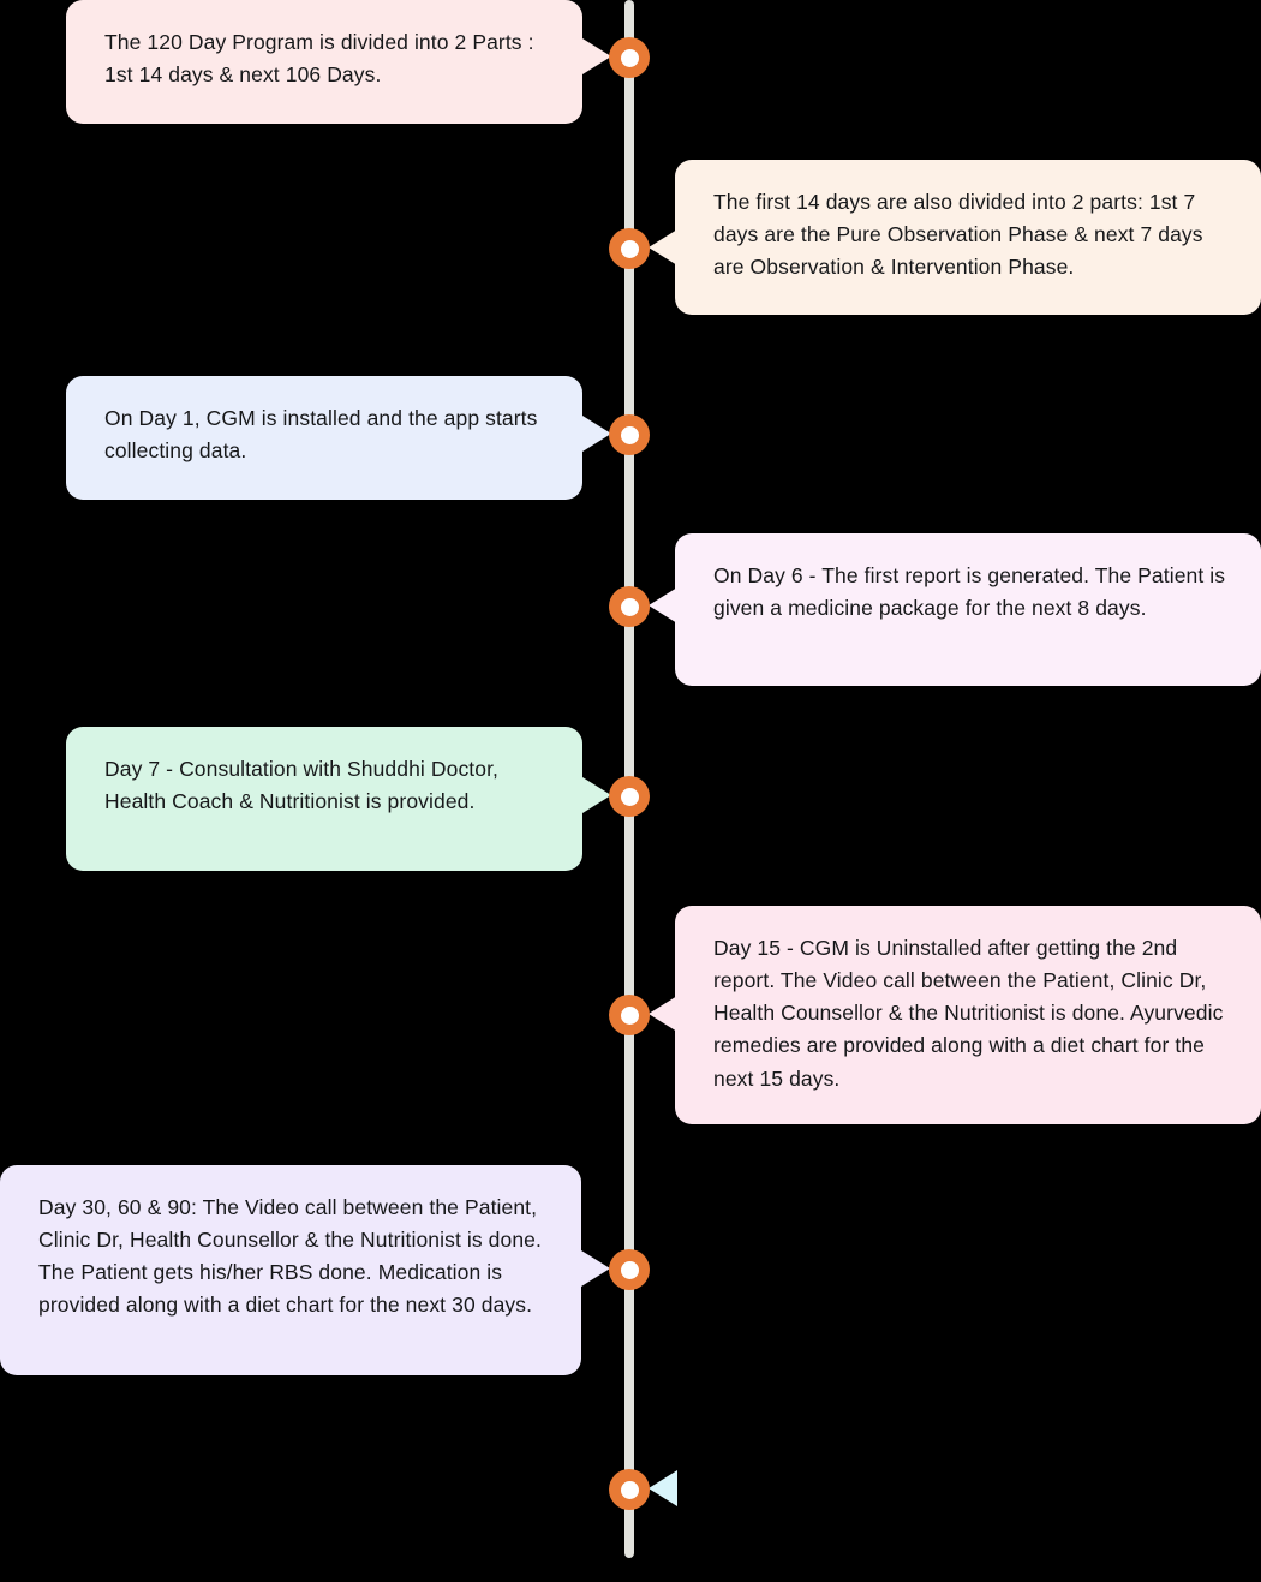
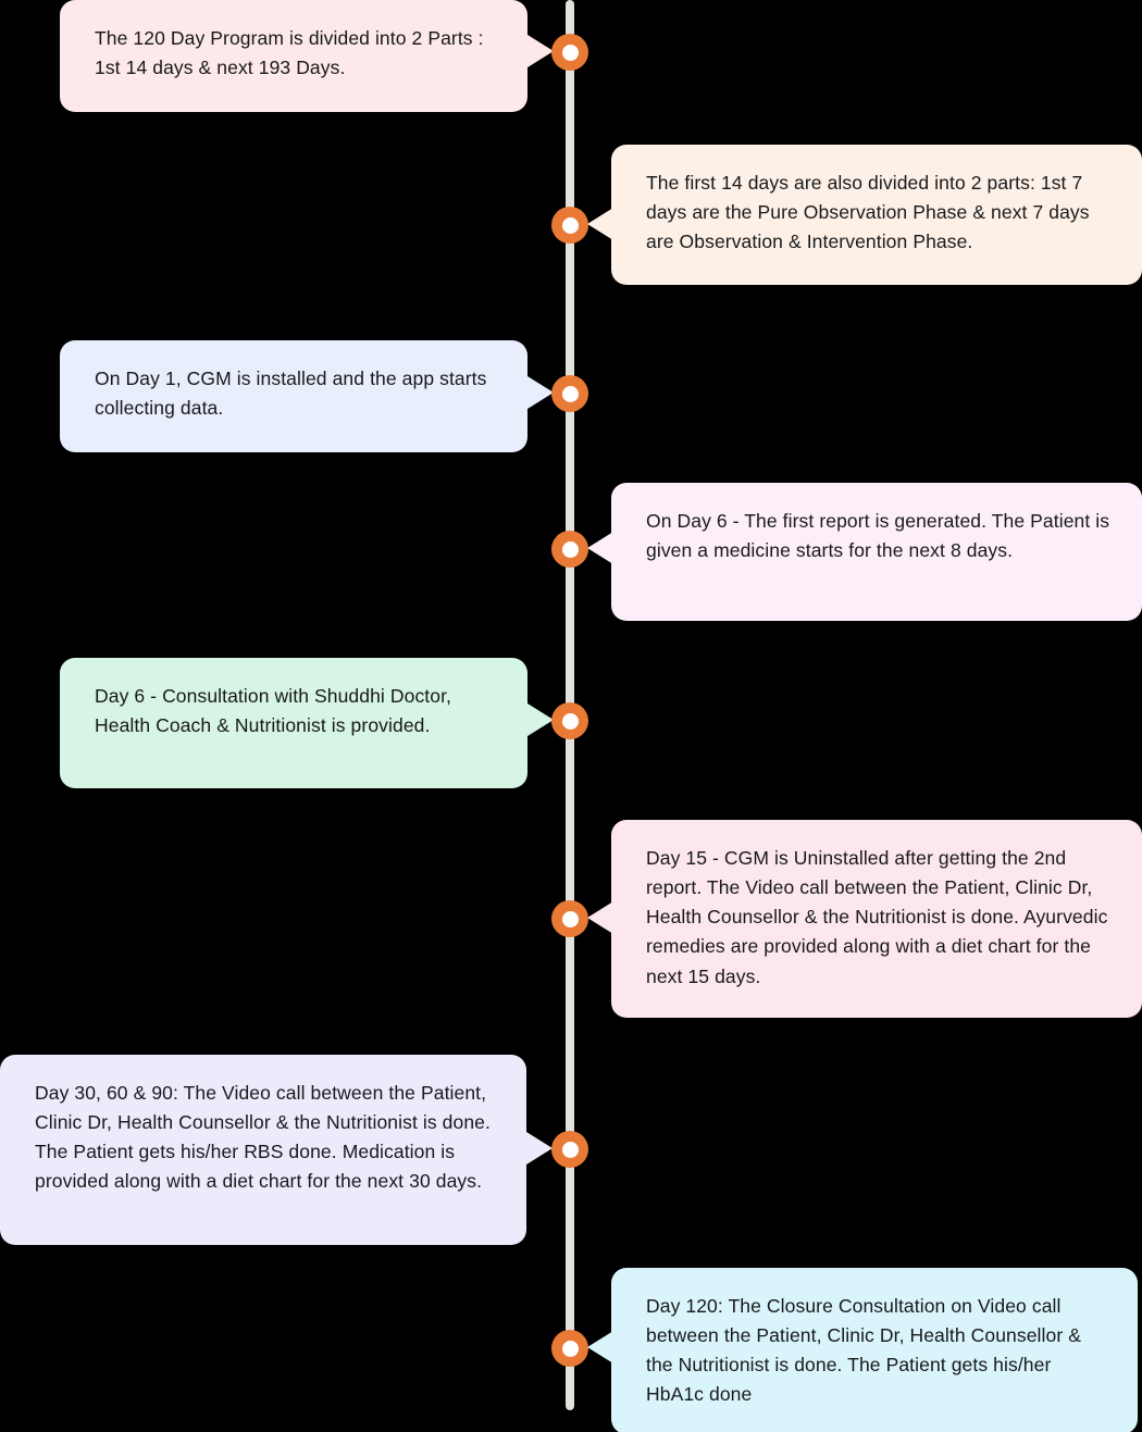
- The 120 Day Program is divided into 2 Parts : 1st 14 days & next 106 Days.
+ The 120 Day Program is divided into 2 Parts : 1st 14 days & next 193 Days.
  The first 14 days are also divided into 2 parts: 1st 7 days are the Pure Observation Phase & next 7 days are Observation & Intervention Phase.
  On Day 1, CGM is installed and the app starts collecting data.
- On Day 6 - The first report is generated. The Patient is given a medicine package for the next 8 days.
+ On Day 6 - The first report is generated. The Patient is given a medicine starts for the next 8 days.
- Day 7 - Consultation with Shuddhi Doctor, Health Coach & Nutritionist is provided.
+ Day 6 - Consultation with Shuddhi Doctor, Health Coach & Nutritionist is provided.
  Day 15 - CGM is Uninstalled after getting the 2nd report. The Video call between the Patient, Clinic Dr, Health Counsellor & the Nutritionist is done. Ayurvedic remedies are provided along with a diet chart for the next 15 days.
  Day 30, 60 & 90: The Video call between the Patient, Clinic Dr, Health Counsellor & the Nutritionist is done. The Patient gets his/her RBS done. Medication is provided along with a diet chart for the next 30 days.
+ Day 120: The Closure Consultation on Video call between the Patient, Clinic Dr, Health Counsellor & the Nutritionist is done. The Patient gets his/her HbA1c done
